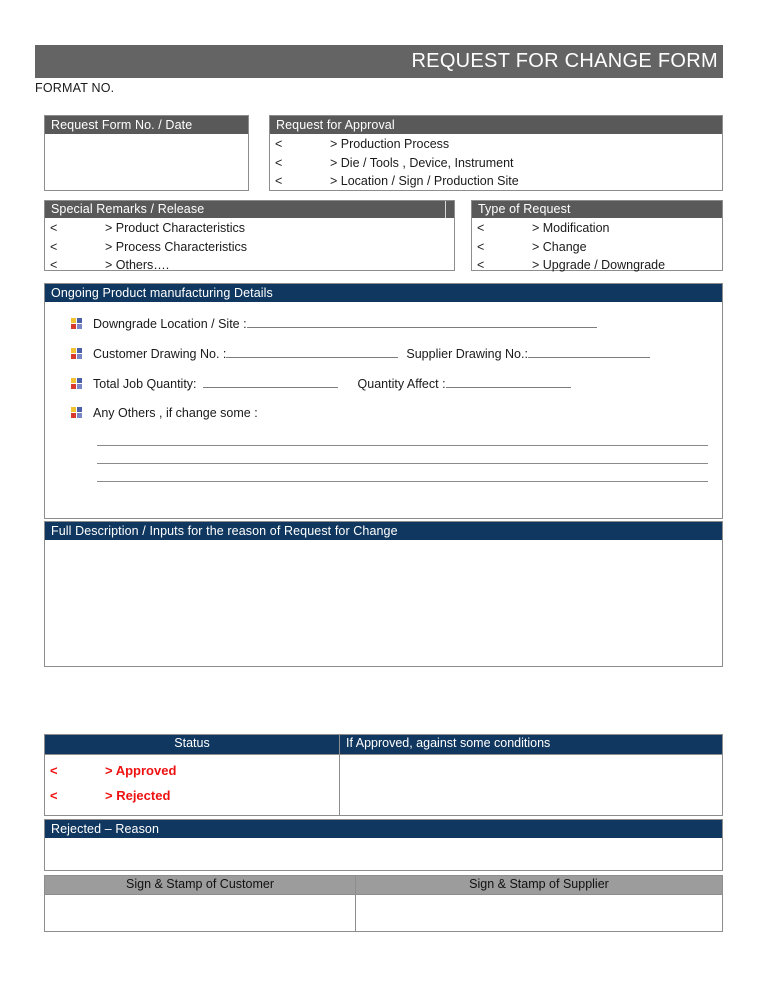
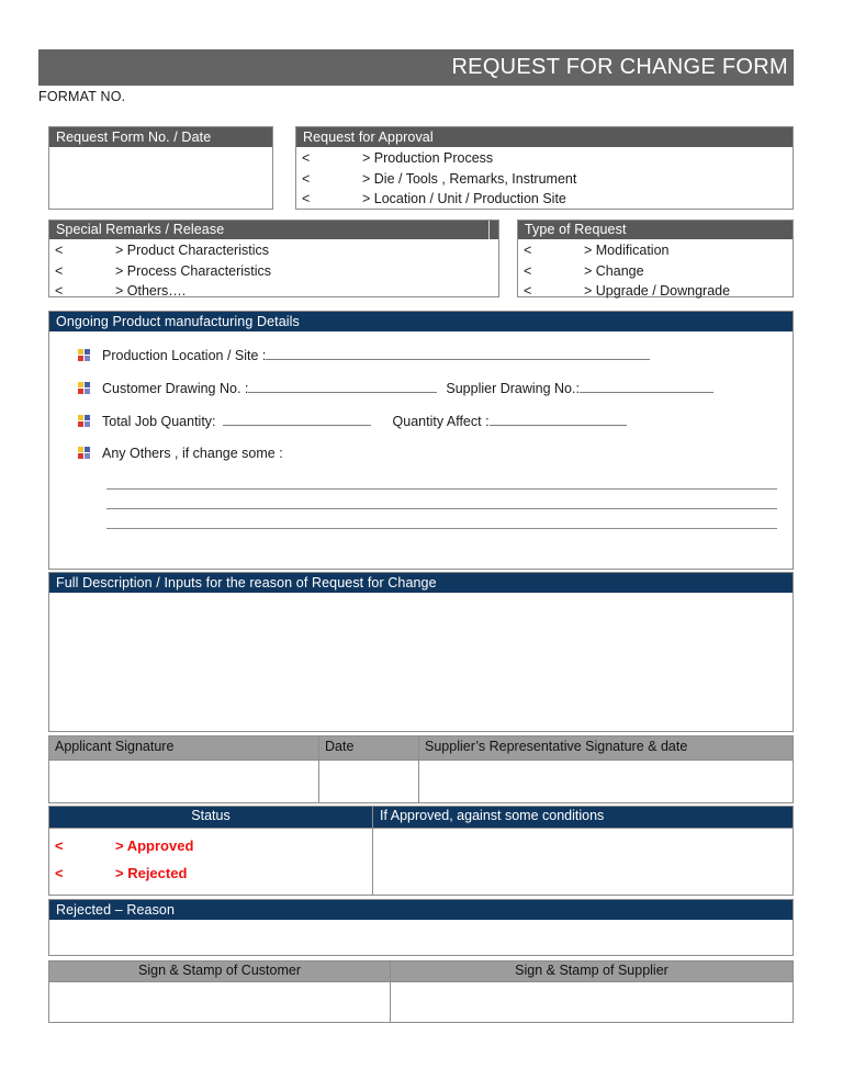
  REQUEST FOR CHANGE FORM
  FORMAT NO.
  Request Form No. / Date
  Request for Approval
  <
  > Production Process
  <
- > Die / Tools , Device, Instrument
+ > Die / Tools , Remarks, Instrument
  <
- > Location / Sign / Production Site
+ > Location / Unit / Production Site
  Special Remarks / Release
  <
  > Product Characteristics
  <
  > Process Characteristics
  <
  > Others….
  Type of Request
  <
  > Modification
  <
  > Change
  <
  > Upgrade / Downgrade
  Ongoing Product manufacturing Details
- Downgrade Location / Site :
+ Production Location / Site :
  Customer Drawing No. :
  Supplier Drawing No.:
  Total Job Quantity:
  Quantity Affect :
  Any Others , if change some :
  Full Description / Inputs for the reason of Request for Change
+ Applicant Signature	Date	Supplier’s Representative Signature & date
  Status	If Approved, against some conditions
  < > Approved < > Rejected
  Rejected – Reason
  Sign & Stamp of Customer	Sign & Stamp of Supplier
